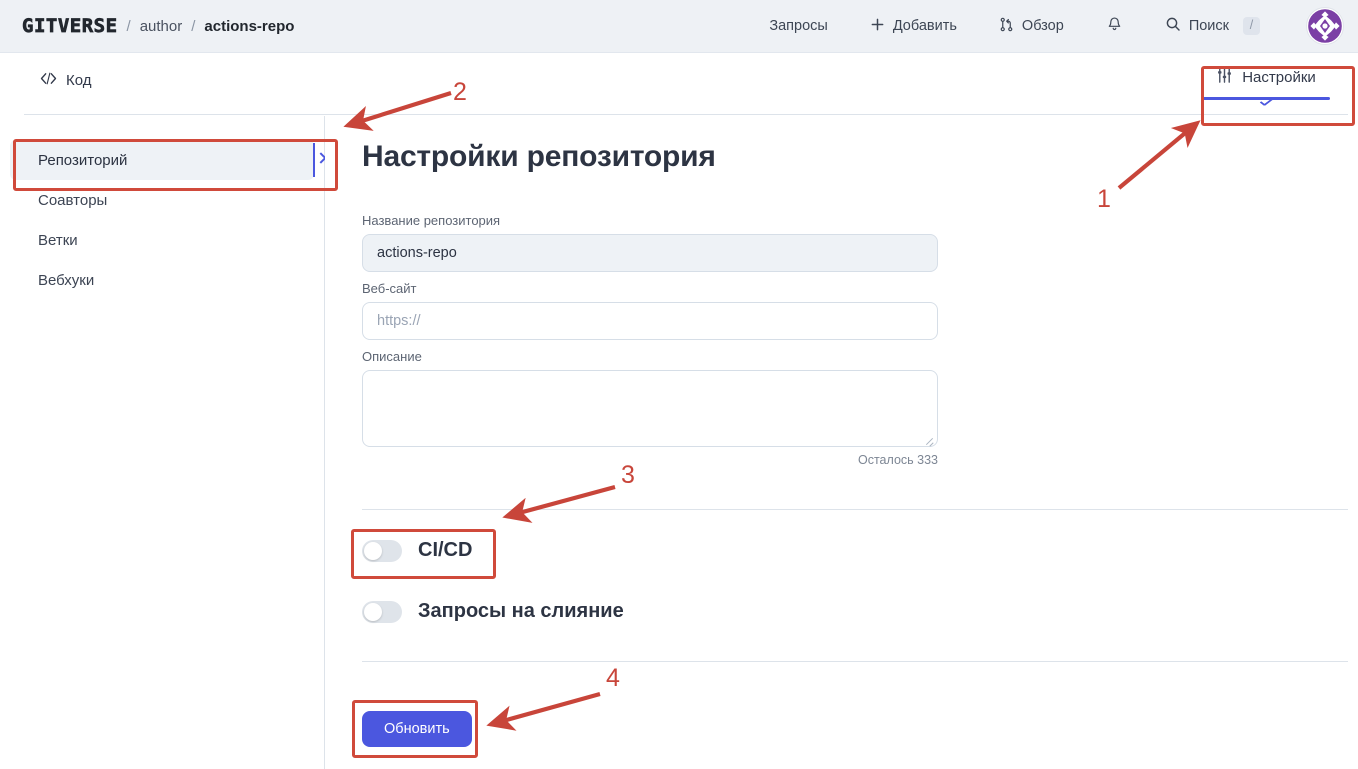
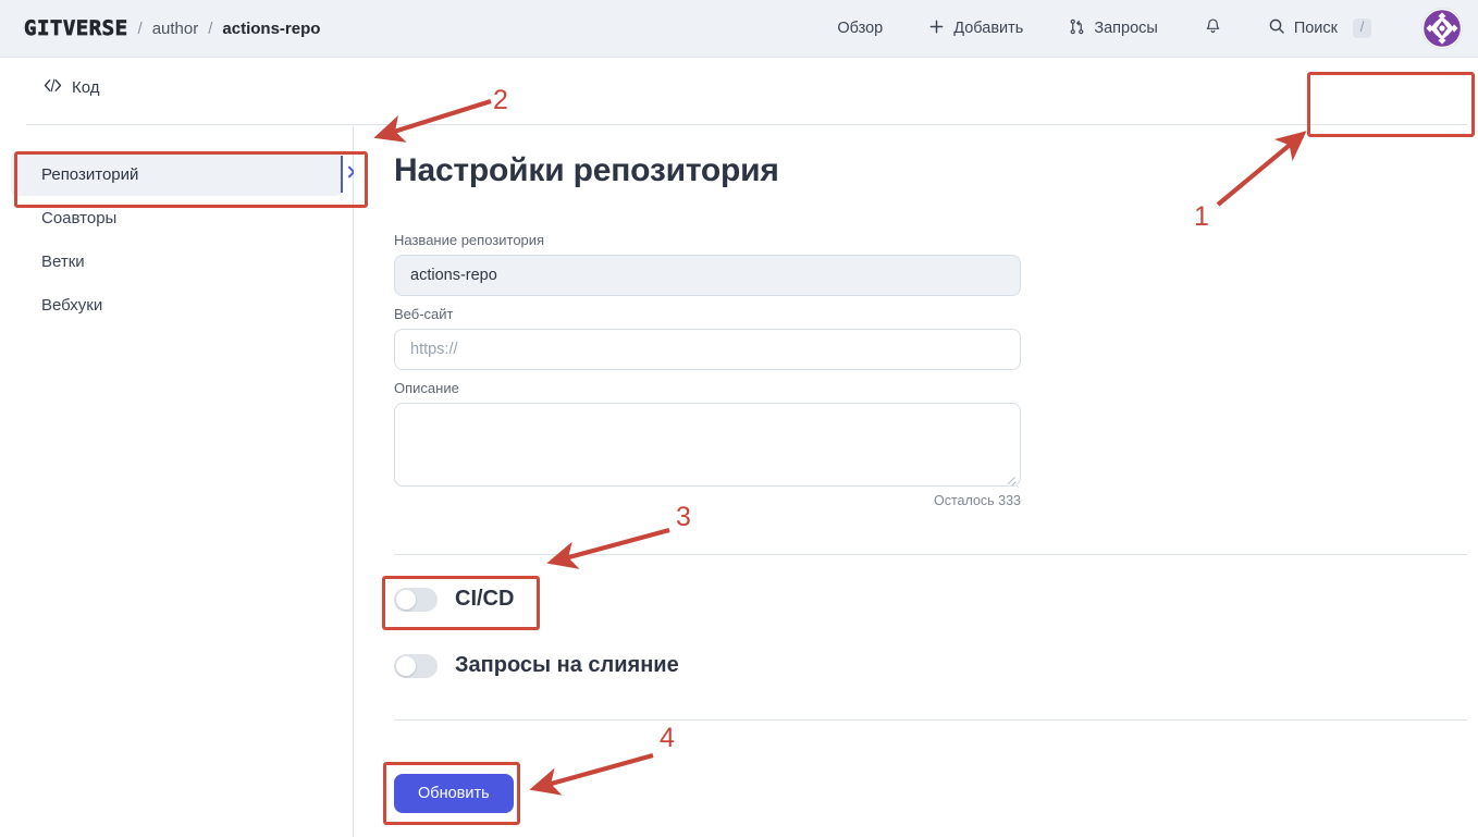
  GITVERSE
  /
  author
  /
  actions-repo
- Запросы
+ Обзор
  Добавить
- Обзор
+ Запросы
  Поиск
  /
  Код
- Настройки
  Репозиторий
  Соавторы
  Ветки
  Вебхуки
  Настройки репозитория
  Название репозитория
  actions-repo
  Веб-сайт
  https://
  Описание
  Осталось 333
  CI/CD
  Запросы на слияние
  Обновить
  2
  1
  3
  4
